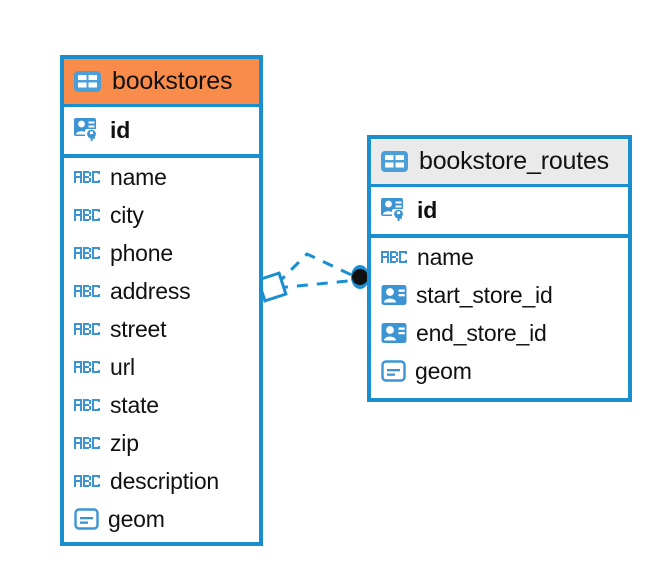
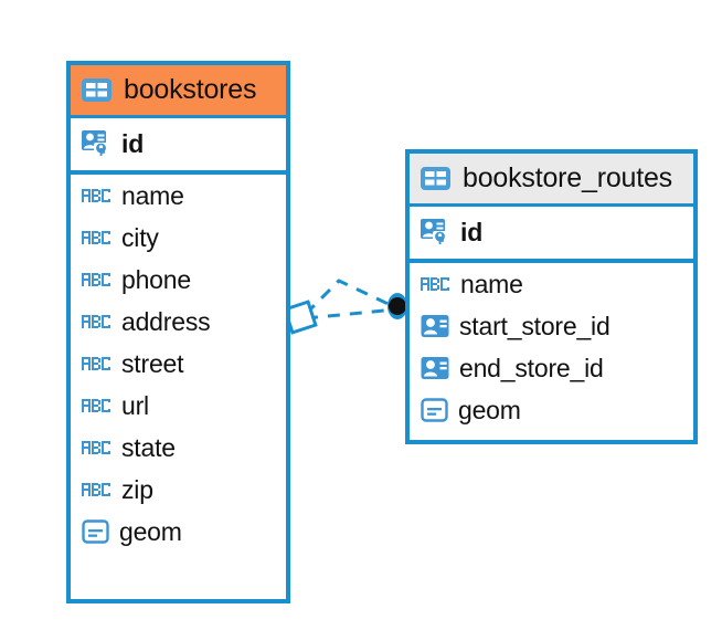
  bookstores
  id
  name
  city
  phone
  address
  street
  url
  state
  zip
- description
  geom
  bookstore_routes
  id
  name
  start_store_id
  end_store_id
  geom
